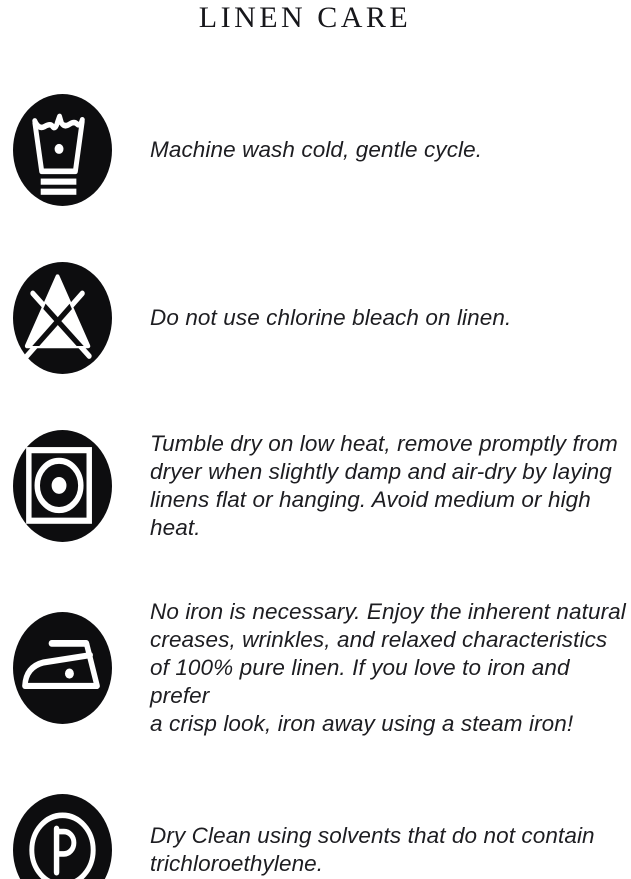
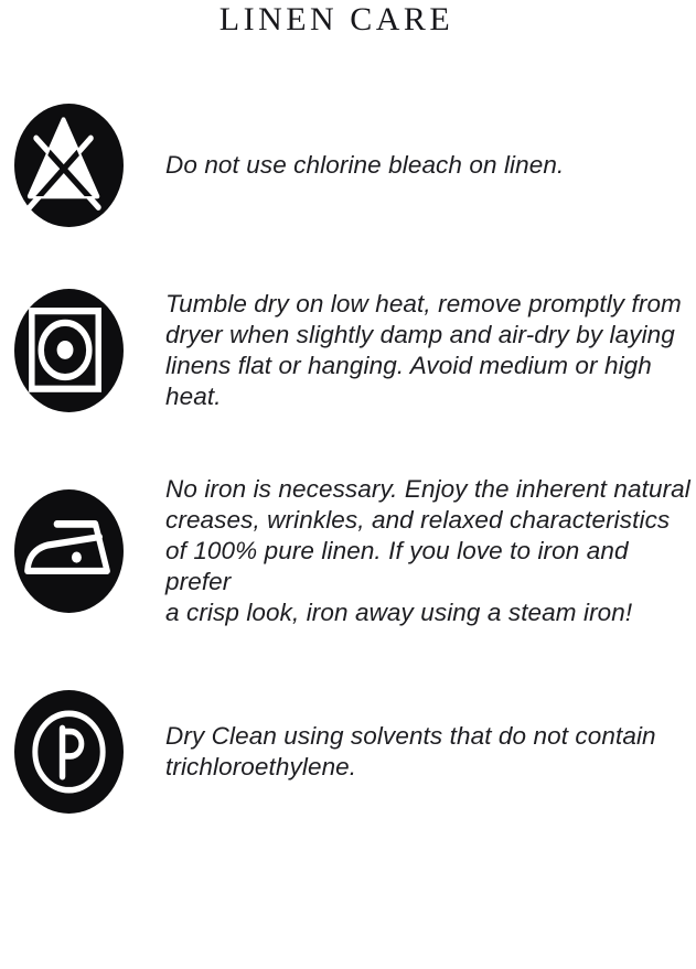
  LINEN CARE
- Machine wash cold, gentle cycle.
  Do not use chlorine bleach on linen.
  Tumble dry on low heat, remove promptly from
  dryer when slightly damp and air-dry by laying
  linens flat or hanging. Avoid medium or high
  heat.
  No iron is necessary. Enjoy the inherent natural
  creases, wrinkles, and relaxed characteristics
  of 100% pure linen. If you love to iron and prefer
  a crisp look, iron away using a steam iron!
  Dry Clean using solvents that do not contain
  trichloroethylene.
